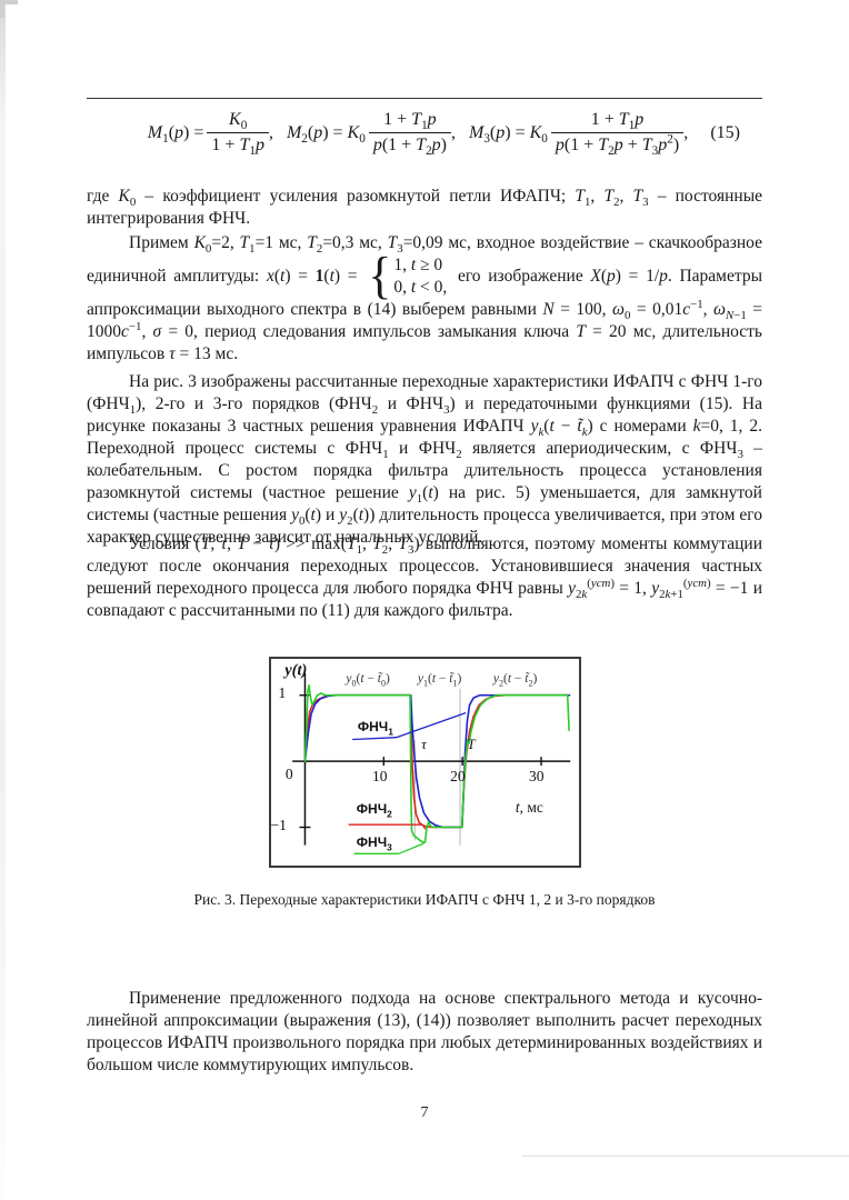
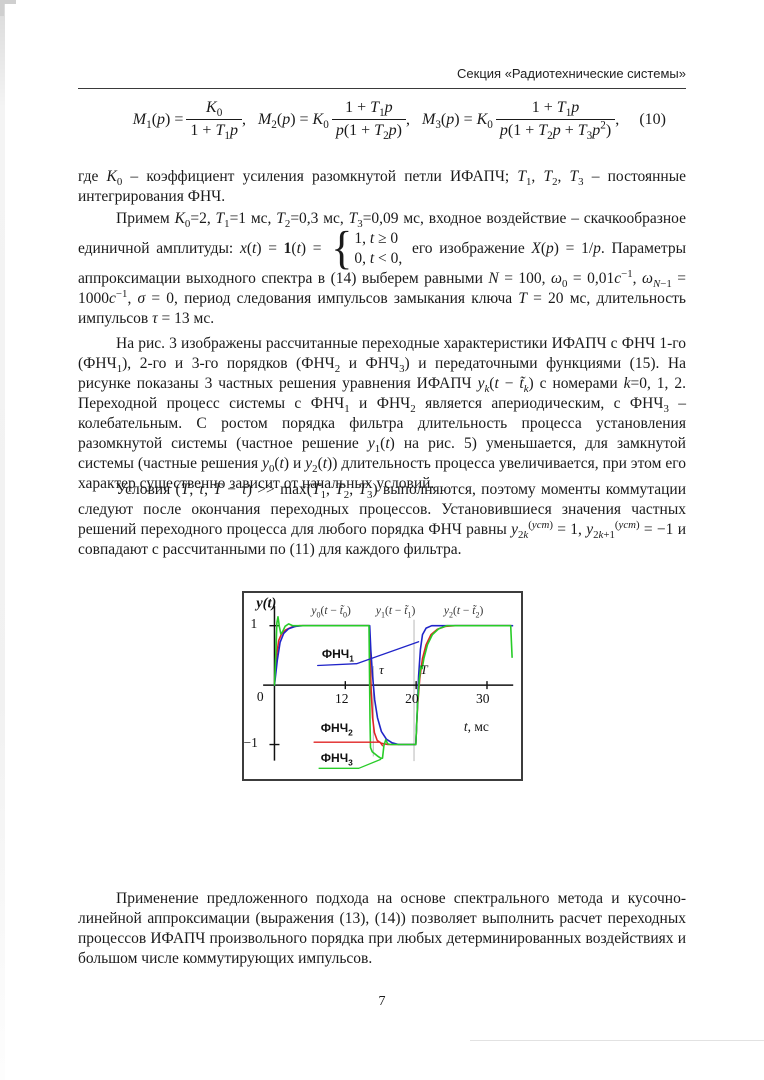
+ Секция «Радиотехнические системы»
  M1(p) =
  K0
  1 + T1p
  ,
  M2(p) = K0
  1 + T1p
  p(1 + T2p)
  ,
  M3(p) = K0
  1 + T1p
  p(1 + T2p + T3p2)
  ,
- (15)
+ (10)
  где K0 – коэффициент усиления разомкнутой петли ИФАПЧ; T1, T2, T3 – постоянные интегрирования ФНЧ.
  Примем K0=2, T1=1 мс, T2=0,3 мс, T3=0,09 мс, входное воздействие – скачкообразное единичной амплитуды: x(t) = 1(t) =
  {
  1, t ≥ 0
  0, t < 0,
  его изображение X(p) = 1/p. Параметры аппроксимации выходного спектра в (14) выберем равными N = 100, ω0 = 0,01c−1, ωN−1 = 1000c−1, σ = 0, период следования импульсов замыкания ключа T = 20 мс, длительность импульсов τ = 13 мс.
  На рис. 3 изображены рассчитанные переходные характеристики ИФАПЧ с ФНЧ 1-го (ФНЧ1), 2-го и 3-го порядков (ФНЧ2 и ФНЧ3) и передаточными функциями (15). На рисунке показаны 3 частных решения уравнения ИФАПЧ yk(t − t̃k) с номерами k=0, 1, 2. Переходной процесс системы с ФНЧ1 и ФНЧ2 является апериодическим, с ФНЧ3 – колебательным. С ростом порядка фильтра длительность процесса установления разомкнутой системы (частное решение y1(t) на рис. 5) уменьшается, для замкнутой системы (частные решения y0(t) и y2(t)) длительность процесса увеличивается, при этом его характер существенно зависит от начальных условий.
  Условия (T, τ, T − τ) >> max(T1, T2, T3) выполняются, поэтому моменты коммутации следуют после окончания переходных процессов. Установившиеся значения частных решений переходного процесса для любого порядка ФНЧ равны y2k(уст) = 1, y2k+1(уст) = −1 и совпадают с рассчитанными по (11) для каждого фильтра.
  y(t)
  1
  0
  −1
- 10
+ 12
  20
  30
  t, мс
  y0(t − t̃0)
  y1(t − t̃1)
  y2(t − t̃2)
  ФНЧ1
  ФНЧ2
  ФНЧ3
  τ
  T
- Рис. 3. Переходные характеристики ИФАПЧ с ФНЧ 1, 2 и 3-го порядков
  Применение предложенного подхода на основе спектрального метода и кусочно-линейной аппроксимации (выражения (13), (14)) позволяет выполнить расчет переходных процессов ИФАПЧ произвольного порядка при любых детерминированных воздействиях и большом числе коммутирующих импульсов.
  7
